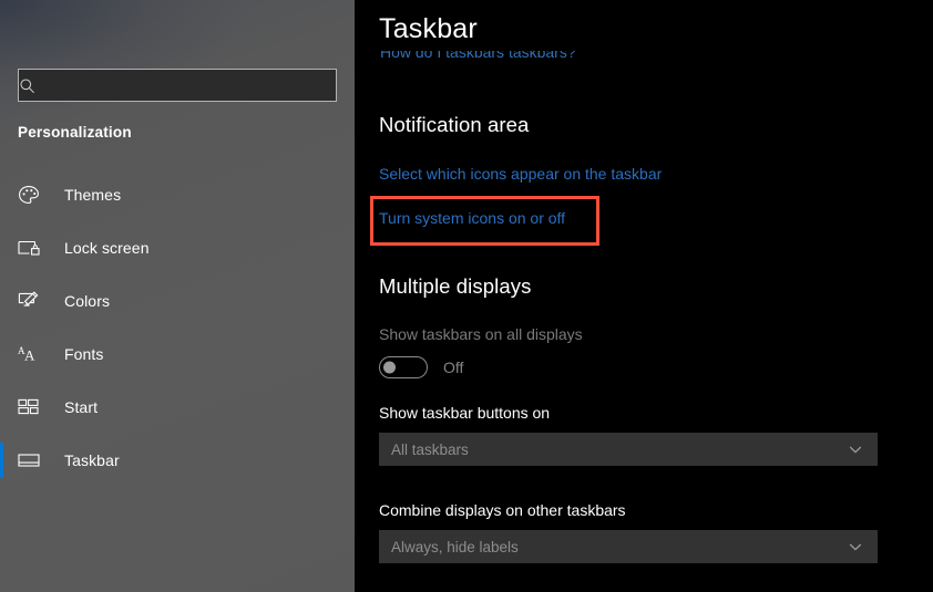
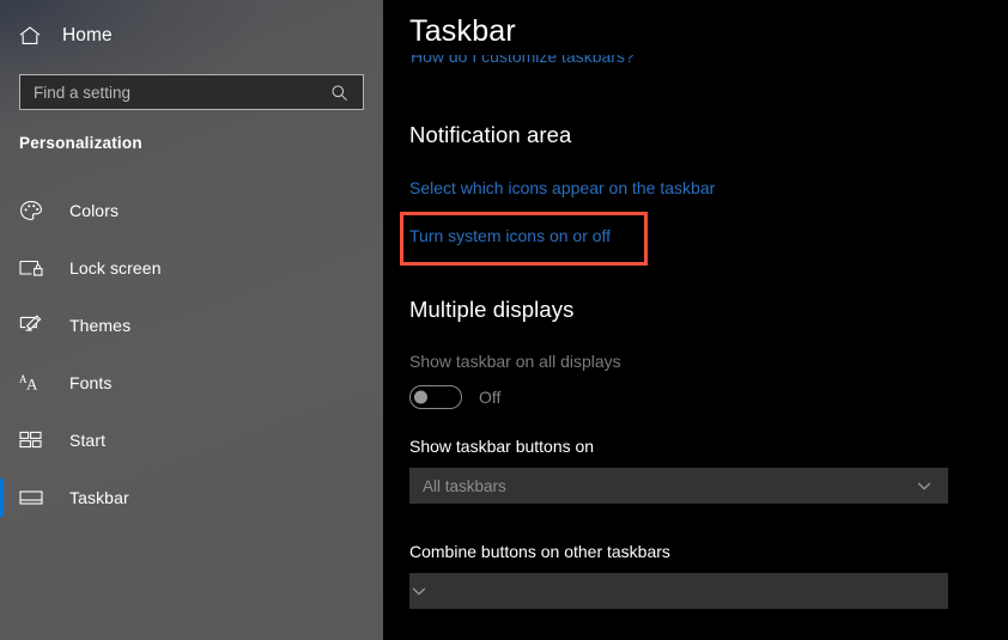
+ Home
+ Find a setting
  Personalization
- Themes
+ Colors
  Lock screen
- Colors
+ Themes
  AA
  Fonts
  Start
  Taskbar
- How do I taskbars taskbars?
+ How do I customize taskbars?
  Taskbar
  Notification area
  Select which icons appear on the taskbar
  Turn system icons on or off
  Multiple displays
- Show taskbars on all displays
+ Show taskbar on all displays
  Off
  Show taskbar buttons on
  All taskbars
- Combine displays on other taskbars
+ Combine buttons on other taskbars
- Always, hide labels
